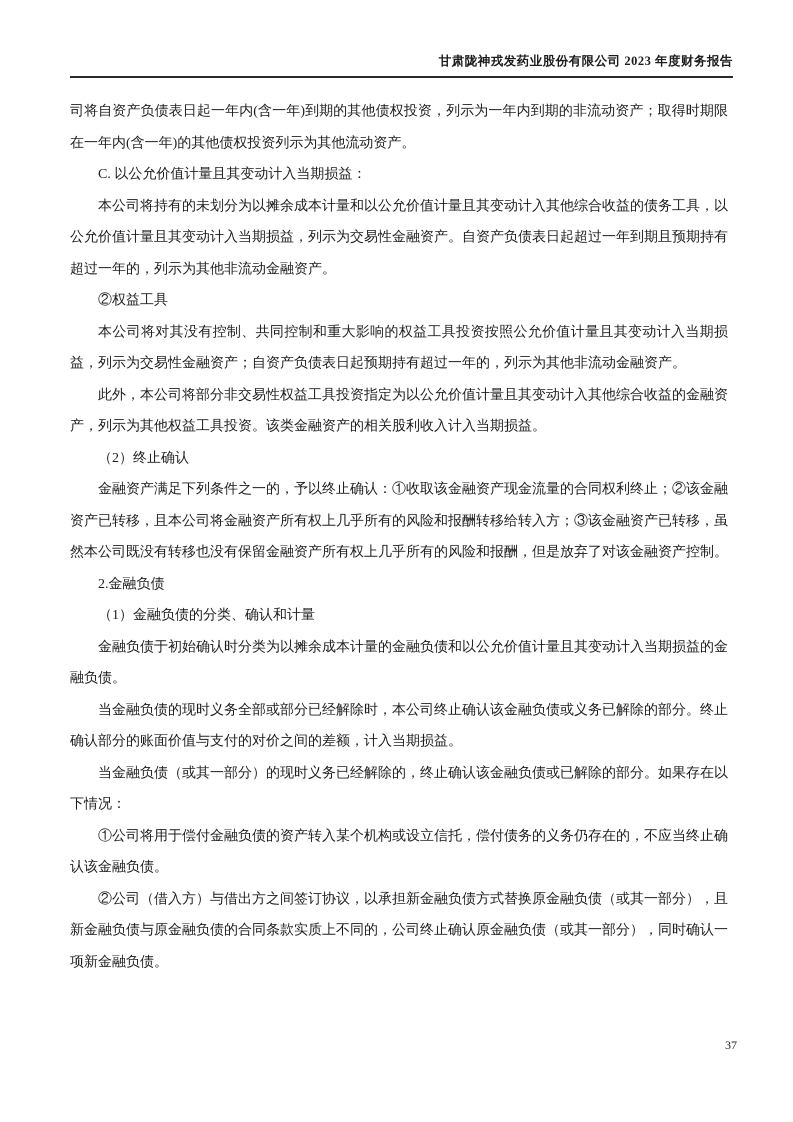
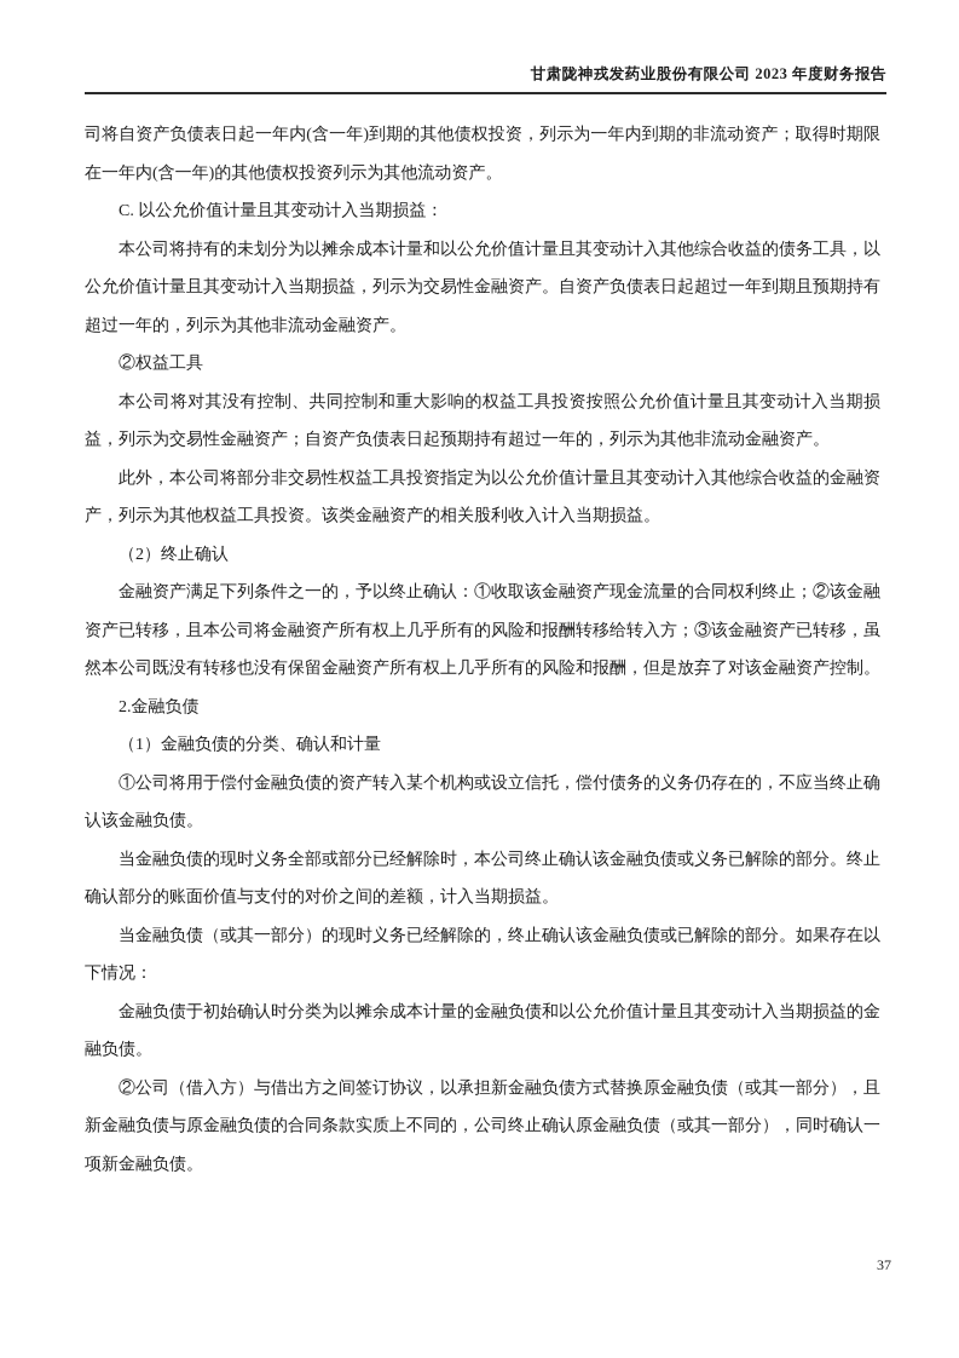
  甘肃陇神戎发药业股份有限公司 2023 年度财务报告
  司将自资产负债表日起一年内(含一年)到期的其他债权投资，列示为一年内到期的非流动资产；取得时期限在一年内(含一年)的其他债权投资列示为其他流动资产。
  C. 以公允价值计量且其变动计入当期损益：
  本公司将持有的未划分为以摊余成本计量和以公允价值计量且其变动计入其他综合收益的债务工具，以公允价值计量且其变动计入当期损益，列示为交易性金融资产。自资产负债表日起超过一年到期且预期持有超过一年的，列示为其他非流动金融资产。
  ②权益工具
  本公司将对其没有控制、共同控制和重大影响的权益工具投资按照公允价值计量且其变动计入当期损益，列示为交易性金融资产；自资产负债表日起预期持有超过一年的，列示为其他非流动金融资产。
  此外，本公司将部分非交易性权益工具投资指定为以公允价值计量且其变动计入其他综合收益的金融资产，列示为其他权益工具投资。该类金融资产的相关股利收入计入当期损益。
  （2）终止确认
  金融资产满足下列条件之一的，予以终止确认：①收取该金融资产现金流量的合同权利终止；②该金融资产已转移，且本公司将金融资产所有权上几乎所有的风险和报酬转移给转入方；③该金融资产已转移，虽然本公司既没有转移也没有保留金融资产所有权上几乎所有的风险和报酬，但是放弃了对该金融资产控制。
  2.金融负债
  （1）金融负债的分类、确认和计量
- 金融负债于初始确认时分类为以摊余成本计量的金融负债和以公允价值计量且其变动计入当期损益的金融负债。
+ ①公司将用于偿付金融负债的资产转入某个机构或设立信托，偿付债务的义务仍存在的，不应当终止确认该金融负债。
  当金融负债的现时义务全部或部分已经解除时，本公司终止确认该金融负债或义务已解除的部分。终止确认部分的账面价值与支付的对价之间的差额，计入当期损益。
  当金融负债（或其一部分）的现时义务已经解除的，终止确认该金融负债或已解除的部分。如果存在以下情况：
- ①公司将用于偿付金融负债的资产转入某个机构或设立信托，偿付债务的义务仍存在的，不应当终止确认该金融负债。
+ 金融负债于初始确认时分类为以摊余成本计量的金融负债和以公允价值计量且其变动计入当期损益的金融负债。
  ②公司（借入方）与借出方之间签订协议，以承担新金融负债方式替换原金融负债（或其一部分），且新金融负债与原金融负债的合同条款实质上不同的，公司终止确认原金融负债（或其一部分），同时确认一项新金融负债。
  37
